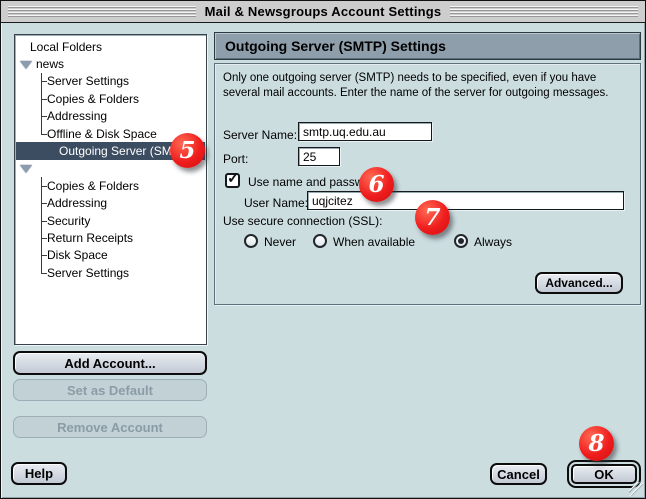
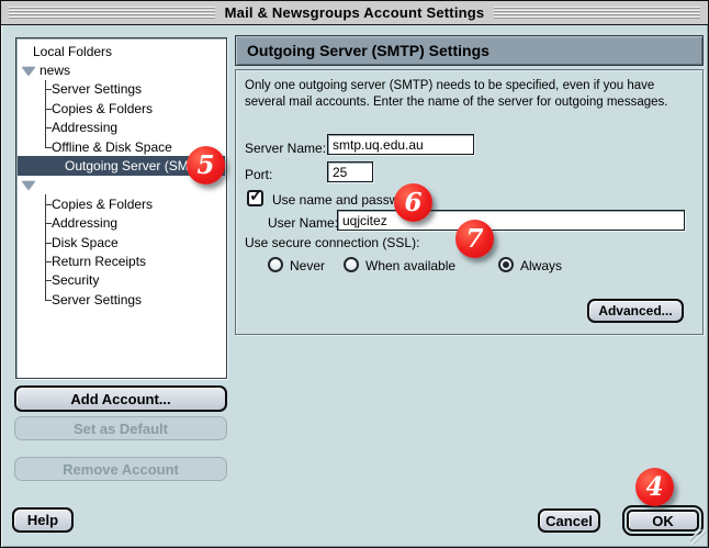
  Mail & Newsgroups Account Settings
  Local Folders
  news
  Server Settings
  Copies & Folders
  Addressing
  Offline & Disk Space
  Outgoing Server (SM
  Copies & Folders
  Addressing
- Security
+ Disk Space
  Return Receipts
- Disk Space
+ Security
  Server Settings
  Add Account...
  Set as Default
  Remove Account
  Outgoing Server (SMTP) Settings
  Only one outgoing server (SMTP) needs to be specified, even if you have several mail accounts. Enter the name of the server for outgoing messages.
  Server Name:
  smtp.uq.edu.au
  Port:
  25
  ✓
  Use name and pass
  User Name
  uqjcitez
  Use secure connection (SSL):
  Never
  When available
  Always
  Advanced...
  Help
  Cancel
  OK
  5
  6
  7
- 8
+ 4
